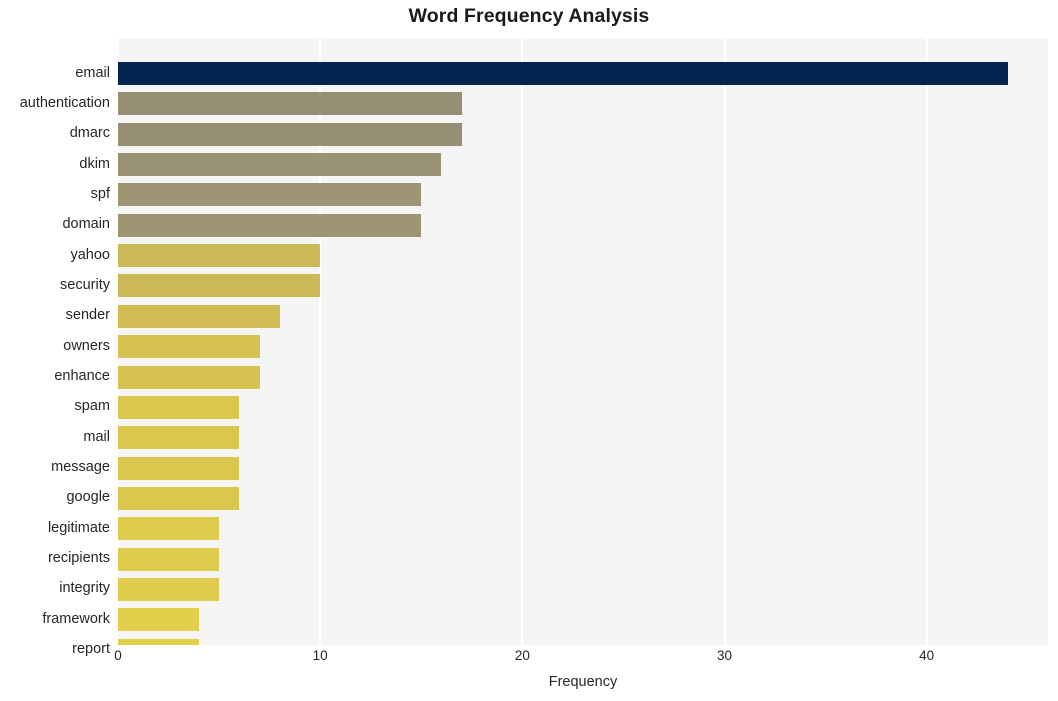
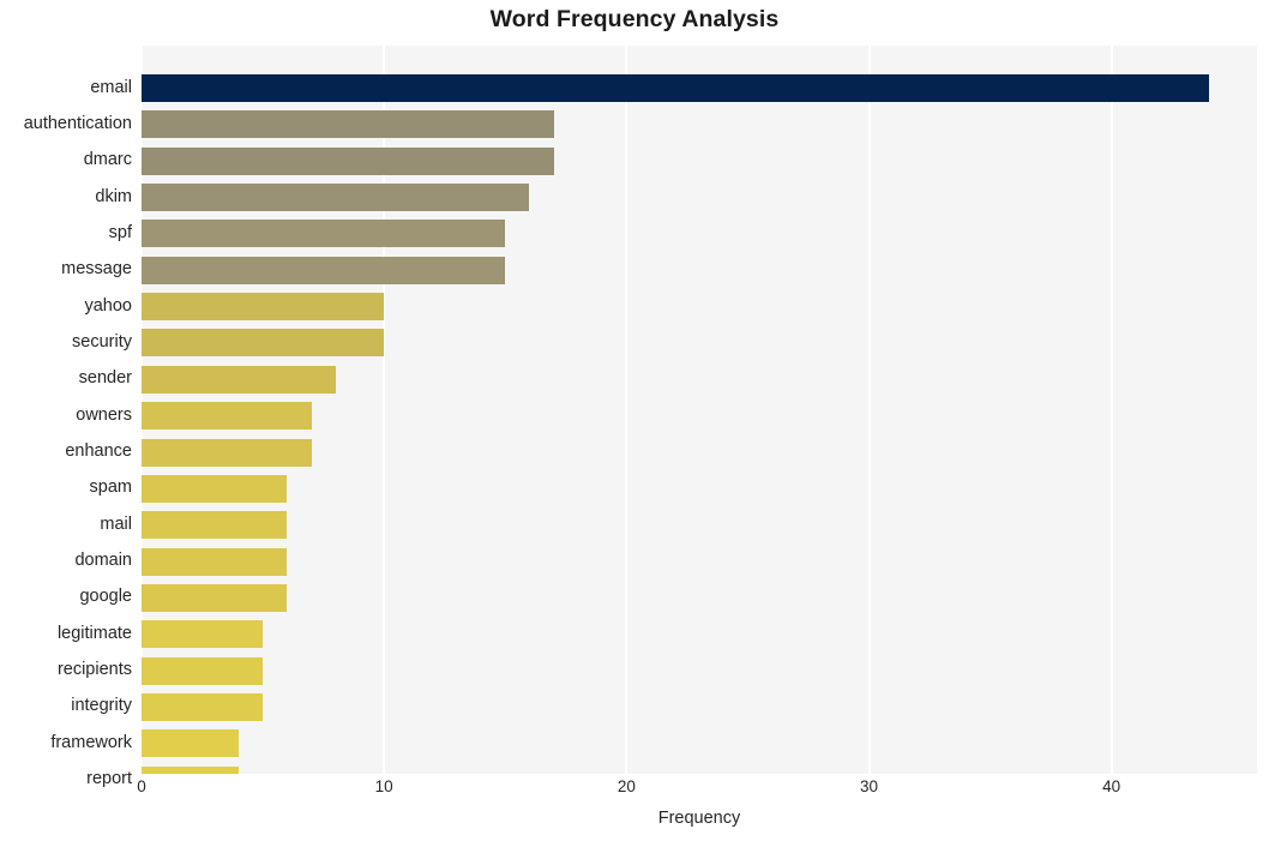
  Word Frequency Analysis
  email
  authentication
  dmarc
  dkim
  spf
- domain
+ message
  yahoo
  security
  sender
  owners
  enhance
  spam
  mail
- message
+ domain
  google
  legitimate
  recipients
  integrity
  framework
  report
  0
  10
  20
  30
  40
  Frequency
